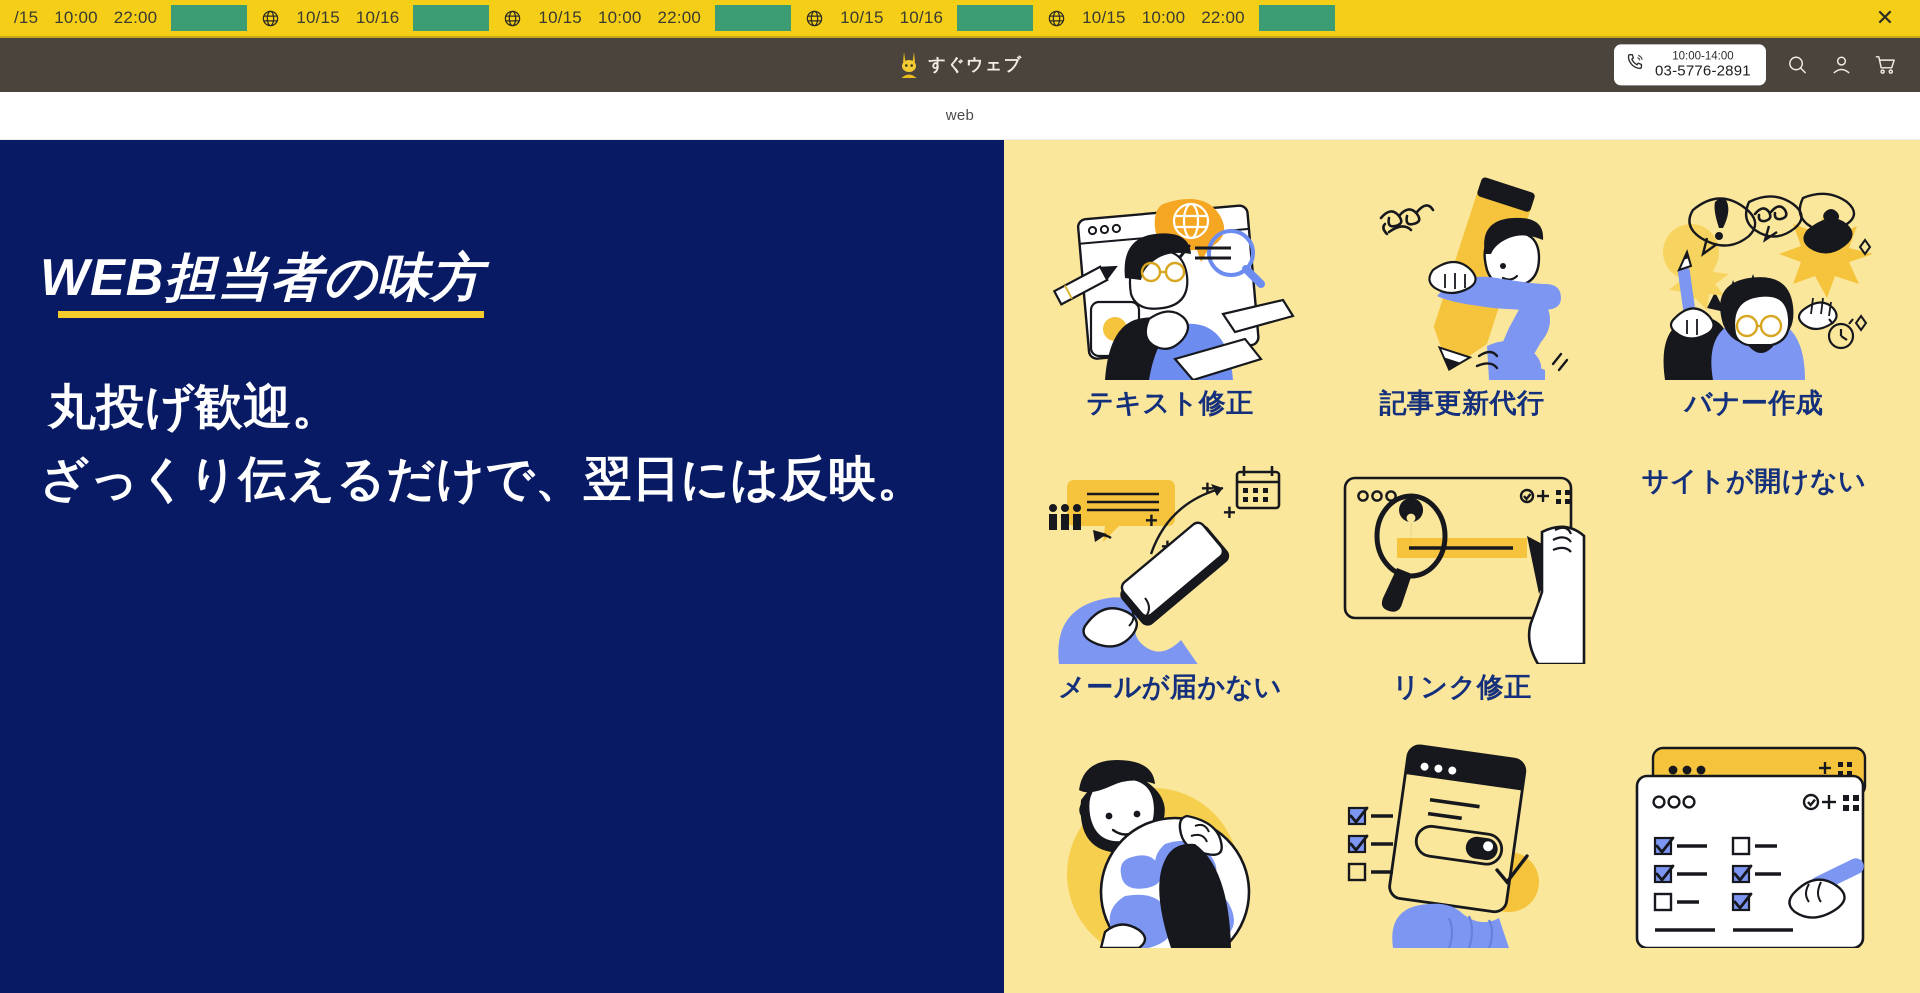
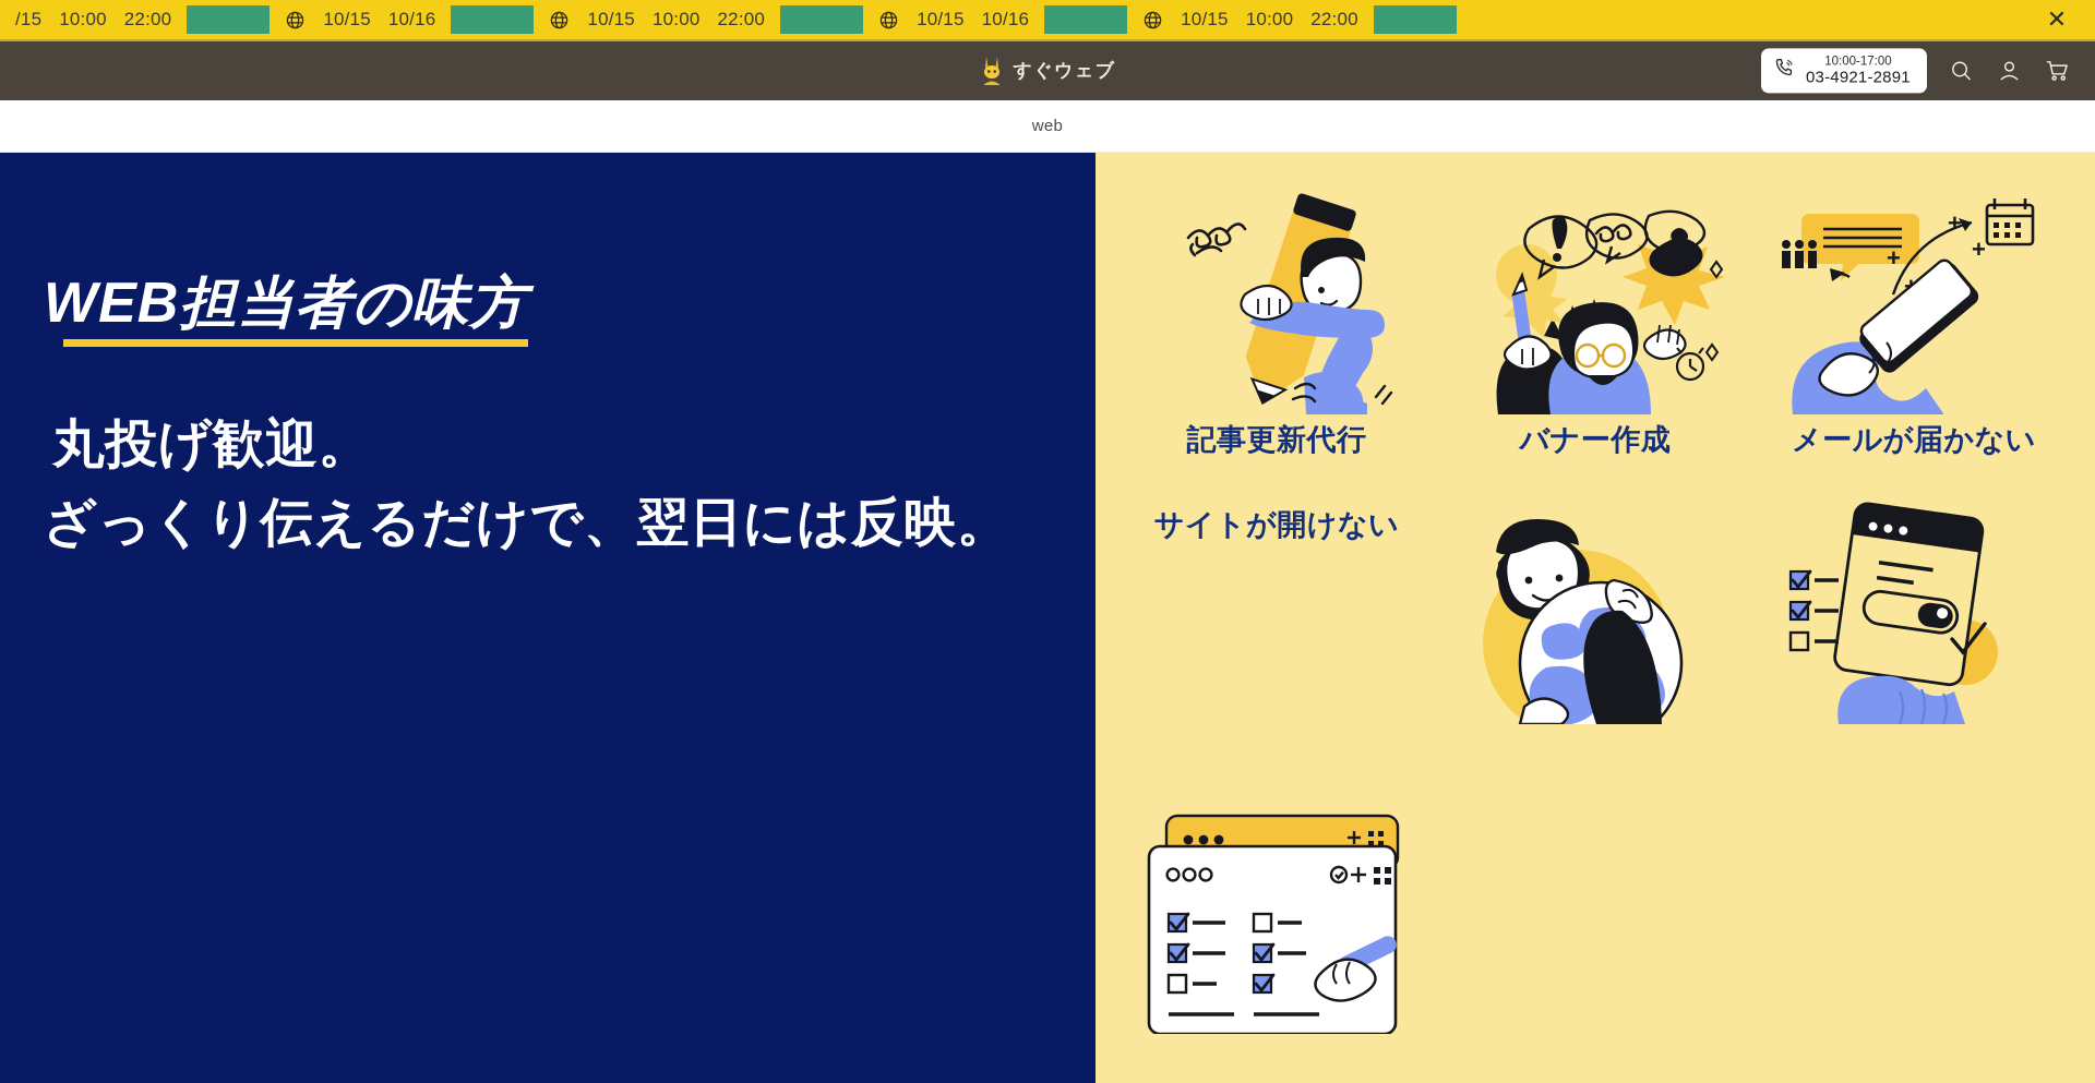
  /15
  10:00
  22:00
  10/15
  10/16
  10/15
  10:00
  22:00
  10/15
  10/16
  10/15
  10:00
  22:00
  ✕
  すぐウェブ
- 10:00-14:00
+ 10:00-17:00
- 03-5776-2891
+ 03-4921-2891
  web
  WEB担当者の味方
  丸投げ歓迎。
  ざっくり伝えるだけで、翌日には反映。
- テキスト修正
  記事更新代行
  バナー作成
  +
  +
  +
  メールが届かない
- リンク修正
  サイトが開けない
